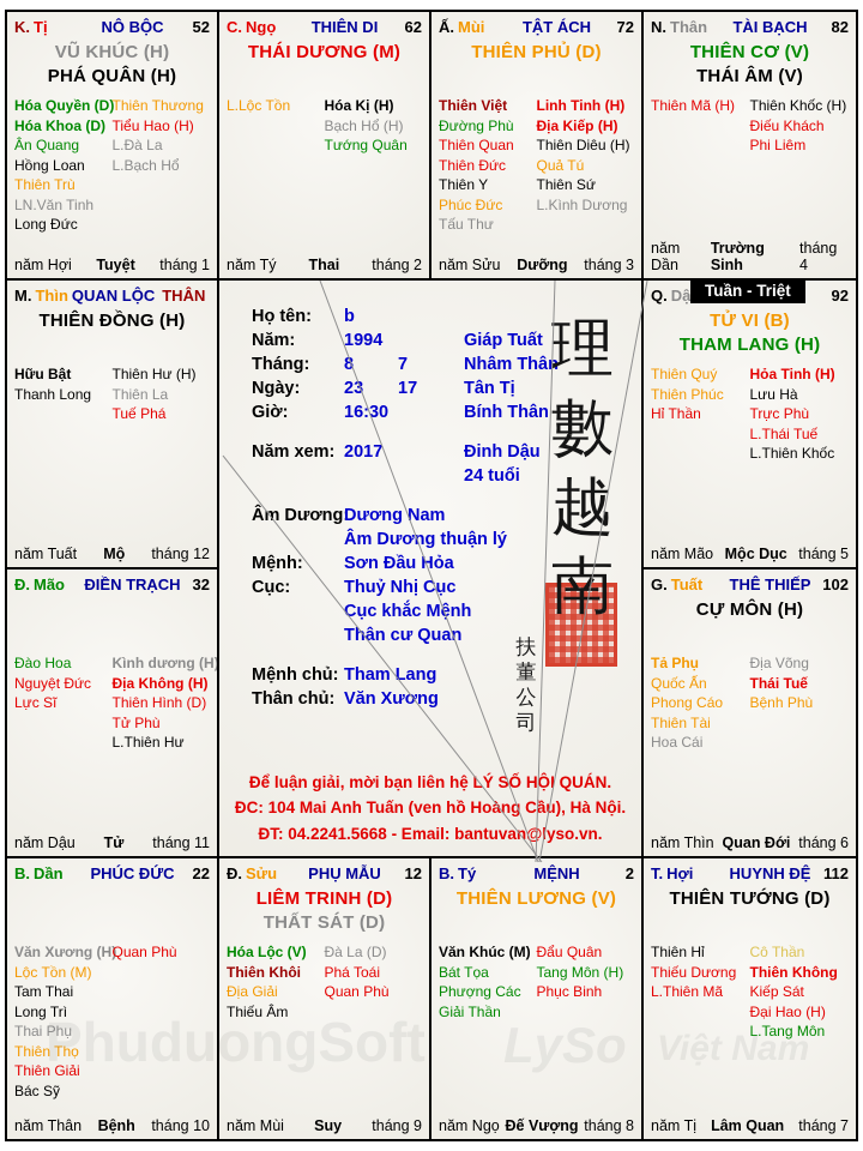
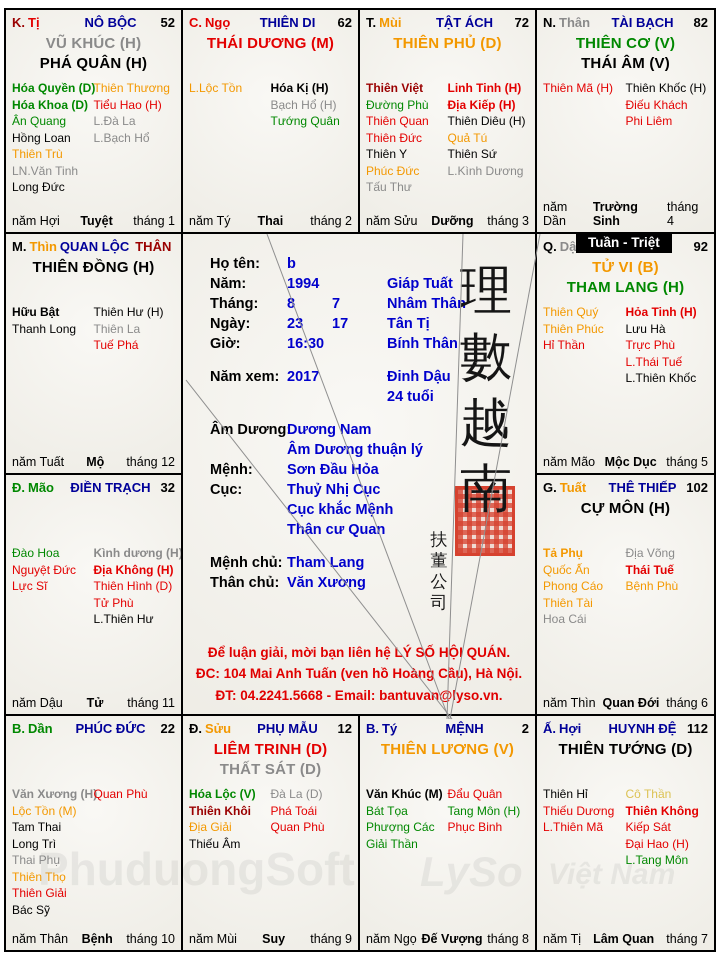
  K. Tị
  NÔ BỘC
  52
  VŨ KHÚC (H)
  PHÁ QUÂN (H)
  Hóa Quyền (D)
  Hóa Khoa (D)
  Ân Quang
  Hồng Loan
  Thiên Trù
  LN.Văn Tinh
  Long Đức
  Thiên Thương
  Tiểu Hao (H)
  L.Đà La
  L.Bạch Hổ
  năm Hợi
  Tuyệt
  tháng 1
  C. Ngọ
  THIÊN DI
  62
  THÁI DƯƠNG (M)
  L.Lộc Tồn
  Hóa Kị (H)
  Bạch Hổ (H)
  Tướng Quân
  năm Tý
  Thai
  tháng 2
- Ấ. Mùi
+ T. Mùi
  TẬT ÁCH
  72
  THIÊN PHỦ (D)
  Thiên Việt
  Đường Phù
  Thiên Quan
  Thiên Đức
  Thiên Y
  Phúc Đức
  Tấu Thư
  Linh Tinh (H)
  Địa Kiếp (H)
  Thiên Diêu (H)
  Quả Tú
  Thiên Sứ
  L.Kình Dương
  năm Sửu
  Dưỡng
  tháng 3
  N. Thân
  TÀI BẠCH
  82
  THIÊN CƠ (V)
  THÁI ÂM (V)
  Thiên Mã (H)
  Thiên Khốc (H)
  Điếu Khách
  Phi Liêm
  năm Dần
  Trường Sinh
  tháng 4
  M. Thìn
  QUAN LỘC THÂN
  THIÊN ĐỒNG (H)
  Hữu Bật
  Thanh Long
  Thiên Hư (H)
  Thiên La
  Tuế Phá
  năm Tuất
  Mộ
  tháng 12
  Q. Dậ
  92
  TỬ VI (B)
  THAM LANG (H)
  Thiên Quý
  Thiên Phúc
  Hỉ Thần
  Hỏa Tinh (H)
  Lưu Hà
  Trực Phù
  L.Thái Tuế
  L.Thiên Khốc
  năm Mão
  Mộc Dục
  tháng 5
  Đ. Mão
  ĐIỀN TRẠCH
  32
  Đào Hoa
  Nguyệt Đức
  Lực Sĩ
  Kình dương (H
  Địa Không (H)
  Thiên Hình (D)
  Tử Phù
  L.Thiên Hư
  năm Dậu
  Tử
  tháng 11
  G. Tuất
  THÊ THIẾP
  102
  CỰ MÔN (H)
  Tả Phụ
  Quốc Ấn
  Phong Cáo
  Thiên Tài
  Hoa Cái
  Địa Võng
  Thái Tuế
  Bệnh Phù
  năm Thìn
  Quan Đới
  tháng 6
  B. Dần
  PHÚC ĐỨC
  22
  Văn Xương (H
  Lộc Tồn (M)
  Tam Thai
  Long Trì
  Thai Phụ
  Thiên Thọ
  Thiên Giải
  Bác Sỹ
  Quan Phù
  năm Thân
  Bệnh
  tháng 10
  Đ. Sửu
  PHỤ MẪU
  12
  LIÊM TRINH (D)
  THẤT SÁT (D)
  Hóa Lộc (V)
  Thiên Khôi
  Địa Giải
  Thiếu Âm
  Đà La (D)
  Phá Toái
  Quan Phù
  năm Mùi
  Suy
  tháng 9
  B. Tý
  MỆNH
  2
  THIÊN LƯƠNG (V)
  Văn Khúc (M)
  Bát Tọa
  Phượng Các
  Giải Thần
  Đẩu Quân
  Tang Môn (H)
  Phục Binh
  năm Ngọ
  Đế Vượng
  tháng 8
- T. Hợi
+ Ấ. Hợi
  HUYNH ĐỆ
  112
  THIÊN TƯỚNG (D)
  Thiên Hỉ
  Thiếu Dương
  L.Thiên Mã
  Cô Thần
  Thiên Không
  Kiếp Sát
  Đại Hao (H)
  L.Tang Môn
  năm Tị
  Lâm Quan
  tháng 7
  Họ tên: b
  Năm: 1994 Giáp Tuất
  Tháng: 8 7 Nhâm Thân
  Ngày: 23 17 Tân Tị
  Giờ: 16:30 Bính Thân
  Năm xem: 2017 Đinh Dậu
  24 tuổi
  Âm DươngDương Nam
  Âm Dương thuận lý
  Mệnh: Sơn Đầu Hỏa
  Cục: Thuỷ Nhị Cục
  Cục khắc Mệnh
  Thân cư Quan
  Mệnh chủ: Tham Lang
  Thân chủ: Văn Xương
  理
  數
  越
  南
  扶董公司
  Để luận giải, mời bạn liên hệ LÝ SỐ HỘI QUÁN.
  ĐC: 104 Mai Anh Tuấn (ven hồ Hoàng Cầu), Hà Nội.
  ĐT: 04.2241.5668 - Email: bantuvan@yso.vn.
  Tuần - Triệt
  PhuduongSoft
  Việt Nam
